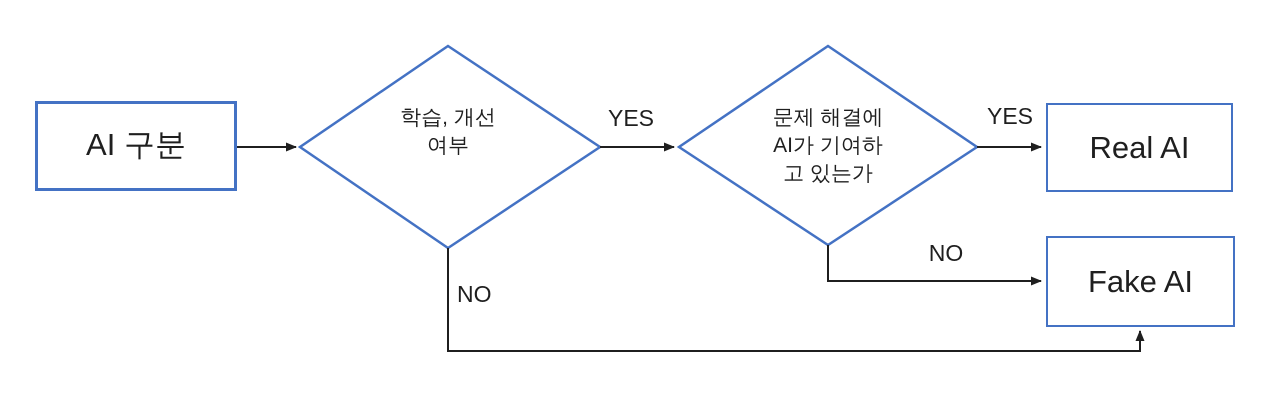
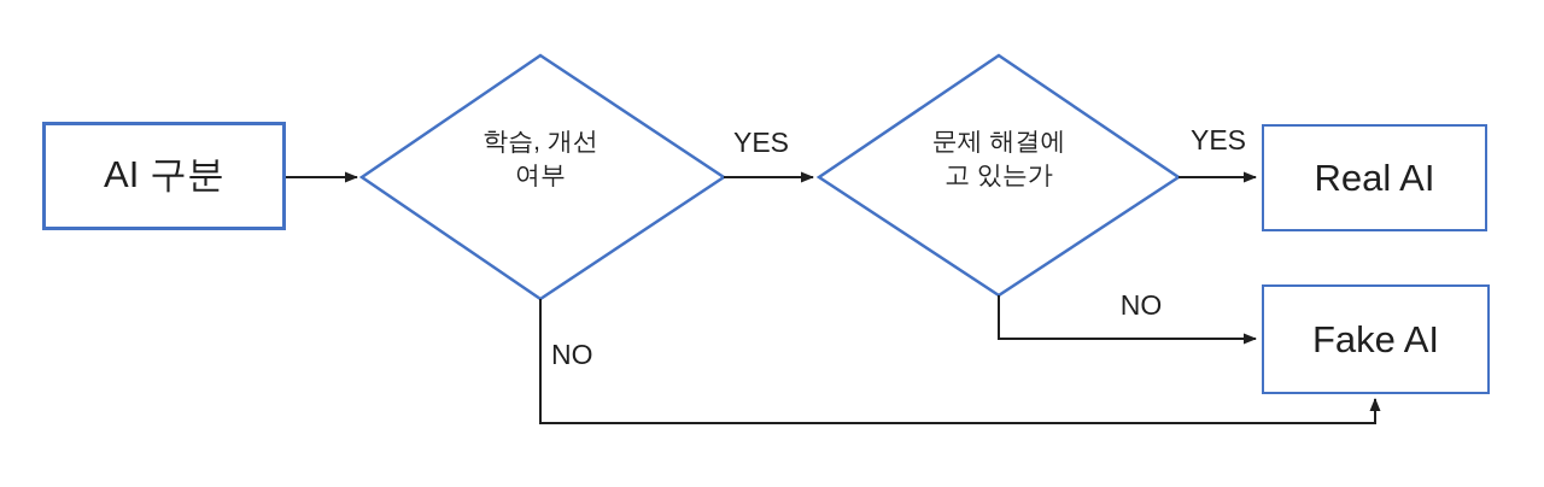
  AI 구분
  Real AI
  Fake AI
  학습, 개선
  여부
  문제 해결에
- AI가 기여하
  고 있는가
  YES
  YES
  NO
  NO
